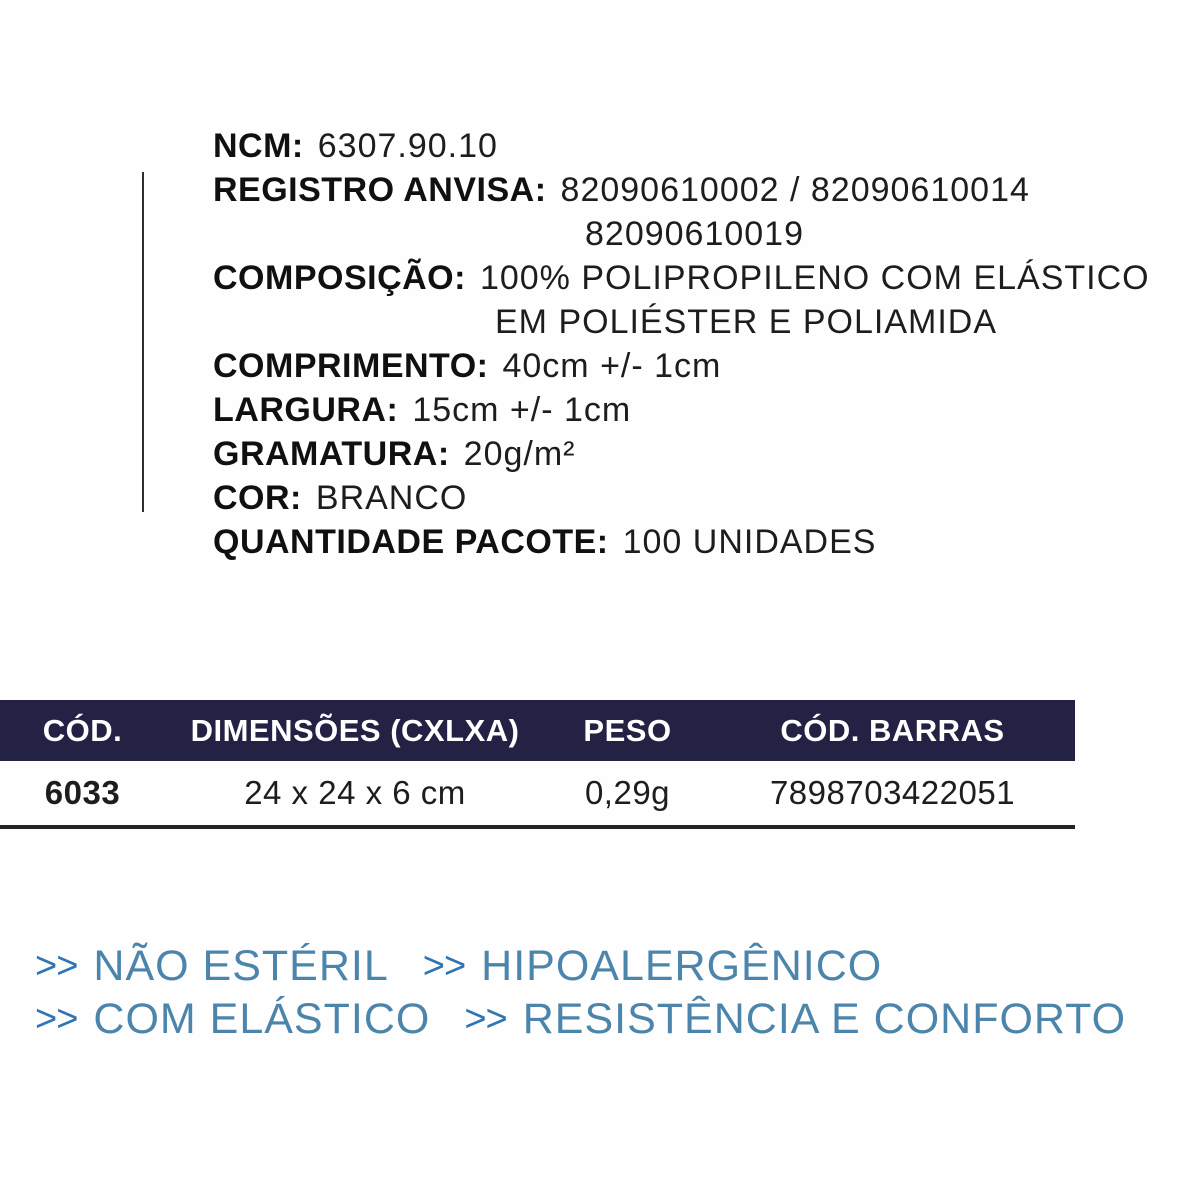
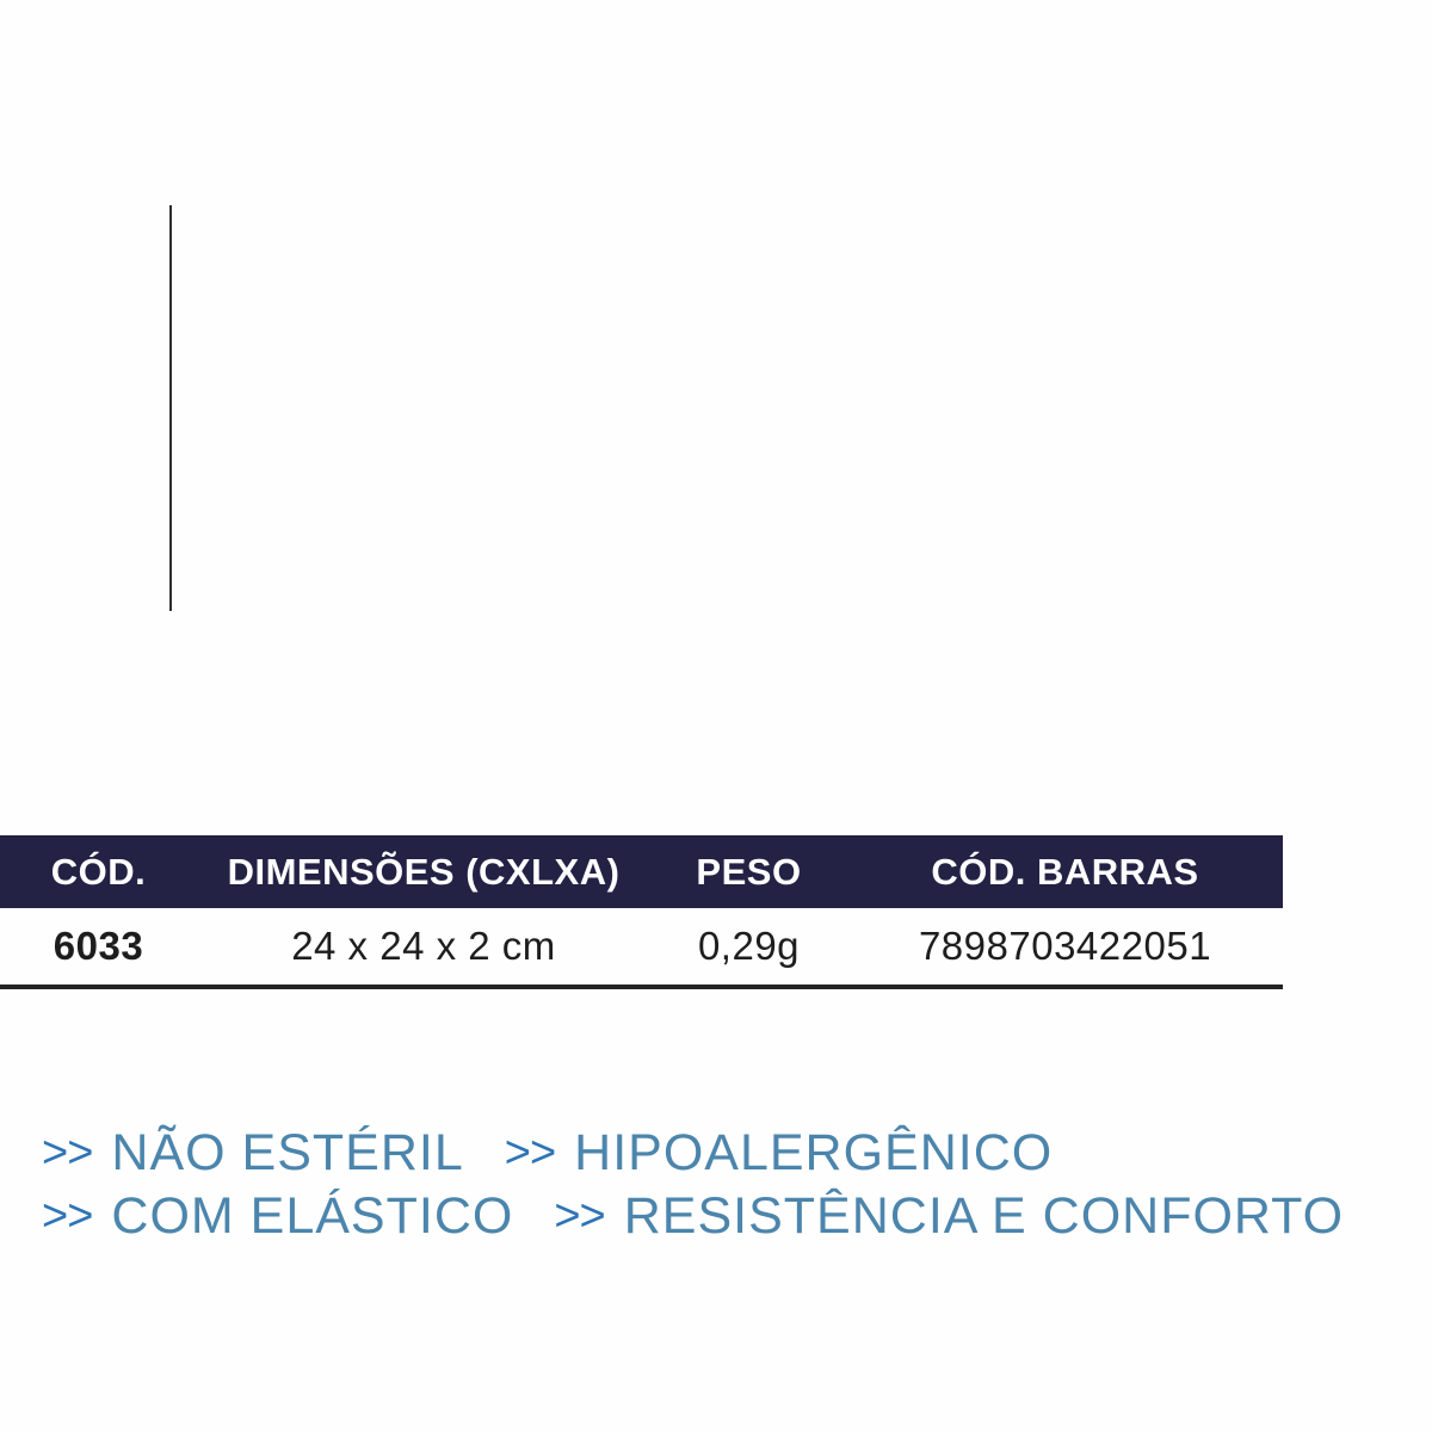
- NCM: 6307.90.10
- REGISTRO ANVISA: 82090610002 / 82090610014
- 82090610019
- COMPOSIÇÃO: 100% POLIPROPILENO COM ELÁSTICO
- EM POLIÉSTER E POLIAMIDA
- COMPRIMENTO: 40cm +/- 1cm
- LARGURA: 15cm +/- 1cm
- GRAMATURA: 20g/m²
- COR: BRANCO
- QUANTIDADE PACOTE: 100 UNIDADES
  CÓD.
  DIMENSÕES (CXLXA)
  PESO
  CÓD. BARRAS
  6033
- 24 x 24 x 6 cm
+ 24 x 24 x 2 cm
  0,29g
  7898703422051
  >> NÃO ESTÉRIL >> HIPOALERGÊNICO
  >> COM ELÁSTICO >> RESISTÊNCIA E CONFORTO
